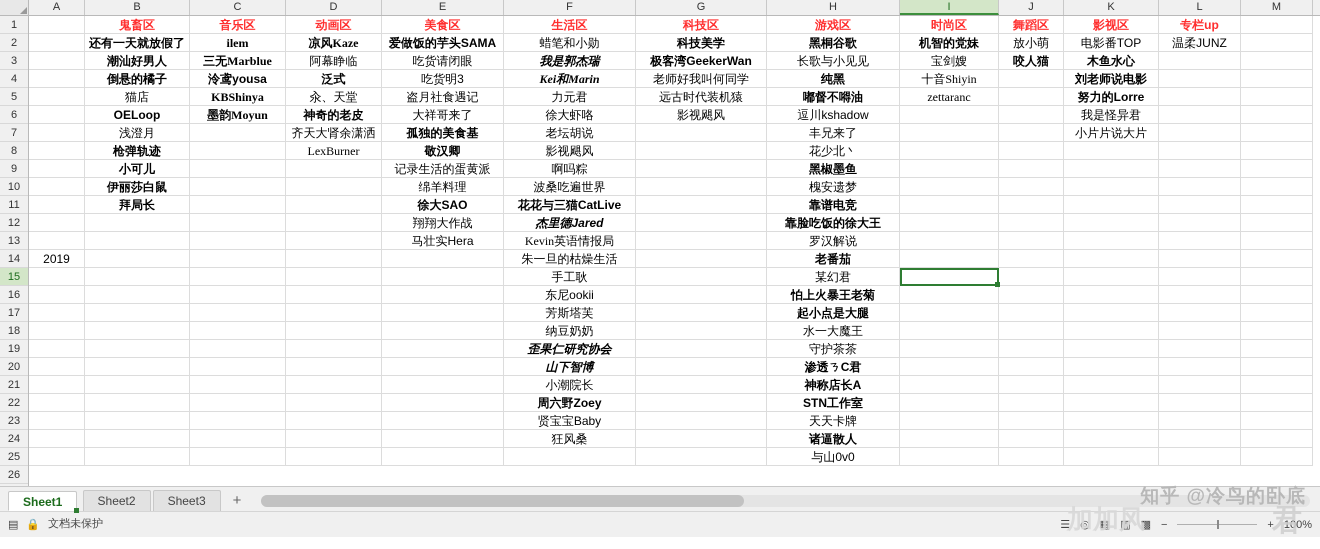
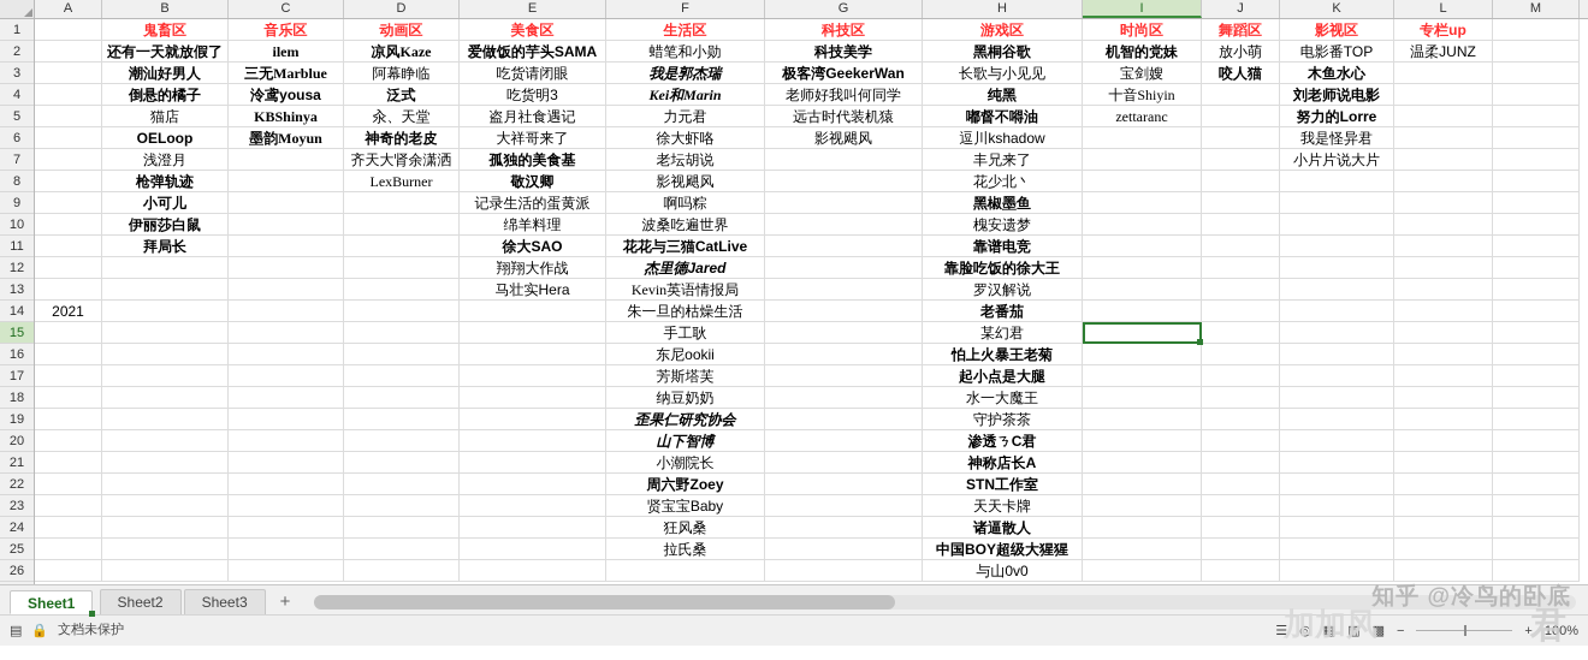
  A
  B
  C
  D
  E
  F
  G
  H
  I
  J
  K
  L
  M
  1
  2
  3
  4
  5
  6
  7
  8
  9
  10
  11
  12
  13
  14
  15
  16
  17
  18
  19
  20
  21
  22
  23
  24
  25
  26
  鬼畜区
  音乐区
  动画区
  美食区
  生活区
  科技区
  游戏区
  时尚区
  舞蹈区
  影视区
  专栏up
  还有一天就放假了
  ilem
  凉风Kaze
  爱做饭的芋头SAMA
  蜡笔和小勋
  科技美学
  黑桐谷歌
  机智的党妹
  放小萌
  电影番TOP
  温柔JUNZ
  潮汕好男人
  三无Marblue
  阿幕睁临
  吃货请闭眼
  我是郭杰瑞
  极客湾GeekerWan
  长歌与小见见
  宝剑嫂
  咬人猫
  木鱼水心
  倒悬的橘子
  泠鸢yousa
  泛式
  吃货明3
  Kei和Marin
  老师好我叫何同学
  纯黑
  十音Shiyin
  刘老师说电影
  猫店
  KBShinya
  汆、天堂
  盗月社食遇记
  力元君
  远古时代装机猿
  嘟督不嘚油
  zettaranc
  努力的Lorre
  OELoop
  墨韵Moyun
  神奇的老皮
  大祥哥来了
  徐大虾咯
  影视飓风
  逗川kshadow
  我是怪异君
  浅澄月
  齐天大肾余潇洒
  孤独的美食基
  老坛胡说
  丰兄来了
  小片片说大片
  枪弹轨迹
  LexBurner
  敬汉卿
  影视飓风
  花少北丶
  小可儿
  记录生活的蛋黄派
  啊吗粽
  黑椒墨鱼
  伊丽莎白鼠
  绵羊料理
  波桑吃遍世界
  槐安遗梦
  拜局长
  徐大SAO
  花花与三猫CatLive
  靠谱电竞
  翔翔大作战
  杰里德Jared
  靠脸吃饭的徐大王
  马壮实Hera
  Kevin英语情报局
  罗汉解说
- 2019
+ 2021
  朱一旦的枯燥生活
  老番茄
  手工耿
  某幻君
  东尼ookii
  怕上火暴王老菊
  芳斯塔芙
  起小点是大腿
  纳豆奶奶
  水一大魔王
  歪果仁研究协会
  守护茶茶
  山下智博
  渗透ㄋC君
  小潮院长
  神称店长A
  周六野Zoey
  STN工作室
  贤宝宝Baby
  天天卡牌
  狂风桑
  诸逼散人
+ 拉氏桑
+ 中国BOY超级大猩猩
  与山0v0
  Sheet1
  Sheet2
  Sheet3
  +
  ▤
  🔒
  文档未保护
  ☰
  ◎
  ▦
  ▥
  ▩
  −
  +
  100%
  知乎 @冷鸟的卧底
  加加风
  君
